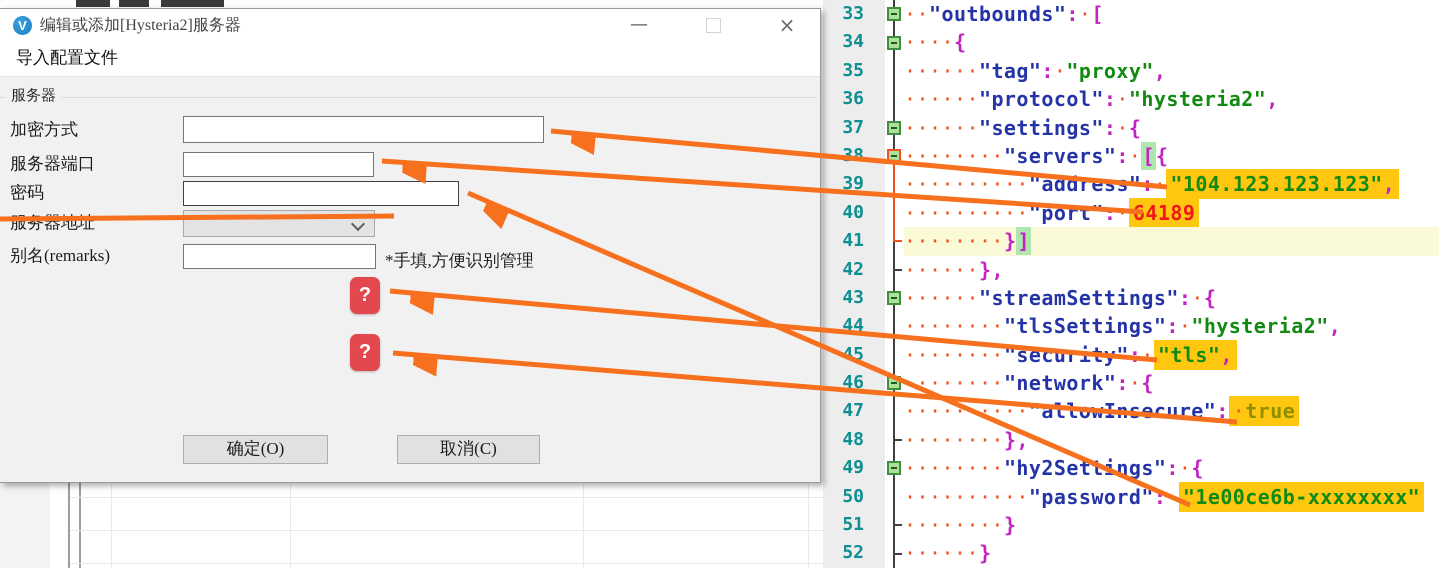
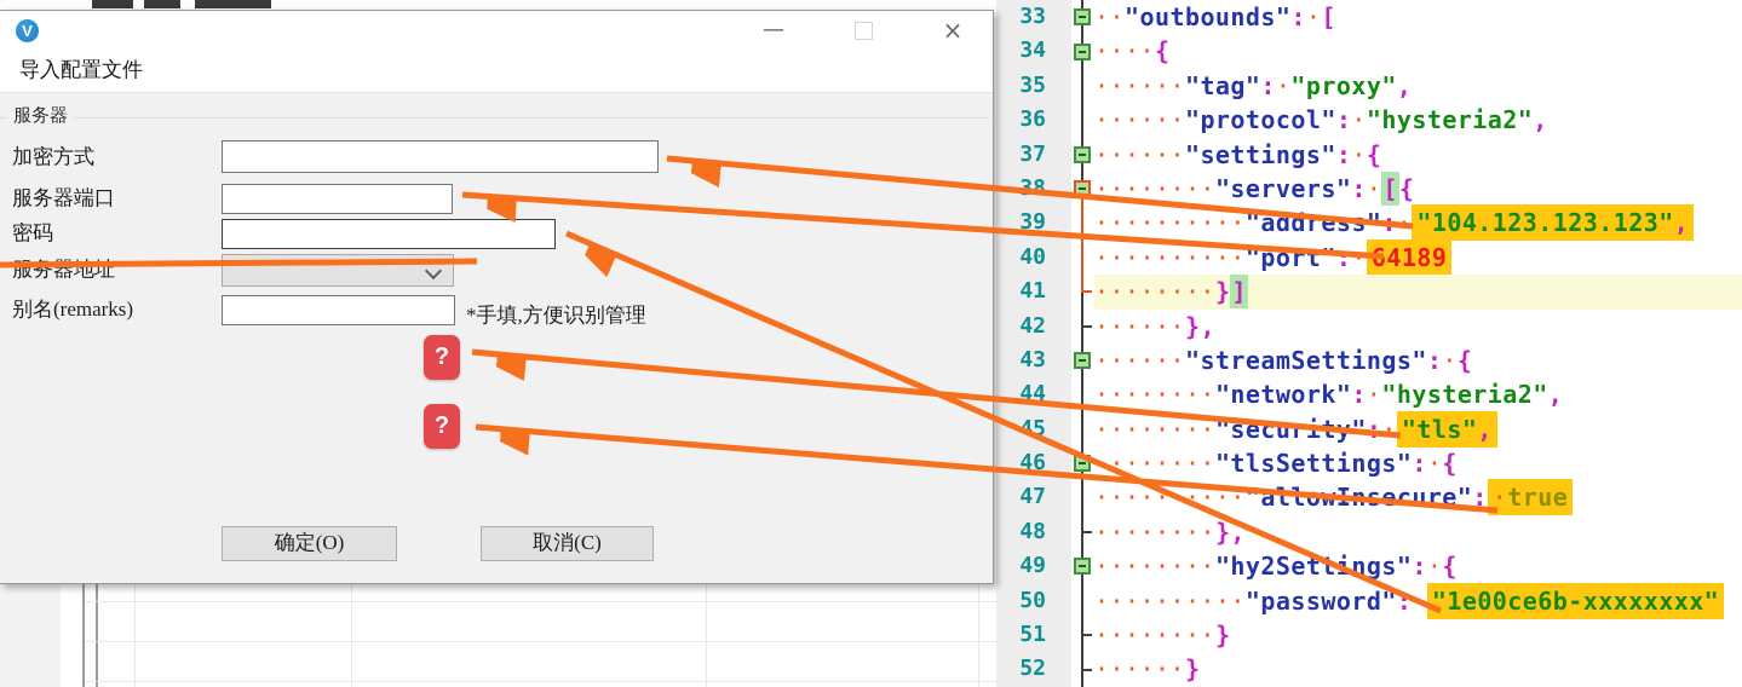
  33
  ··"outbounds":·[
  34
  ····{
  35
  ······"tag":·"proxy",
  36
  ······"protocol":·"hysteria2",
  37
  ······"settings":·{
  38
  ········"servers":·[{
  39
  ··········"addres "104.123.123.123",
  40
  ··········"port": 4189
  41
  ········}]
  42
  ······},
  43
  ······"streamSettings":·{
  44
- ········"tlsSettings":·"hysteria2",
+ ········"network":·"hysteria2",
  45
  ········"secu :· "tls",
  46
- ·······"network":·{
+ ·······"tlsSettings":·{
  47
  ·········"allecure": ·true
  48
  ········},
  49
  ········"hy2Settngs":·{
  50
  ··········"password": "1e00ce6b-xxxxxxxx"
  51
  ········}
  52
  ······}
  V
- 编辑或添加[Hysteria2]服务器
  —
  ×
  导入配置文件
  服务器
  加密方式
  服务器端口
  密码
  服务器地址
  别名(remarks)
  *手填,方便识别管理
  ?
  ?
  确定(O)
  取消(C)
